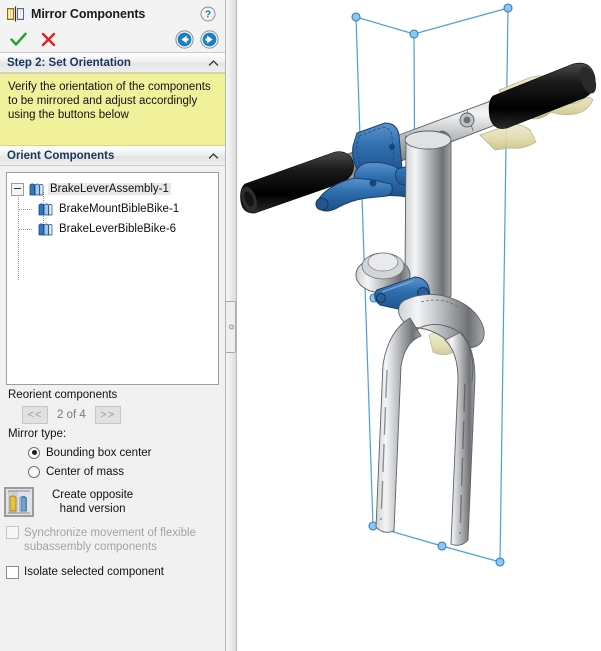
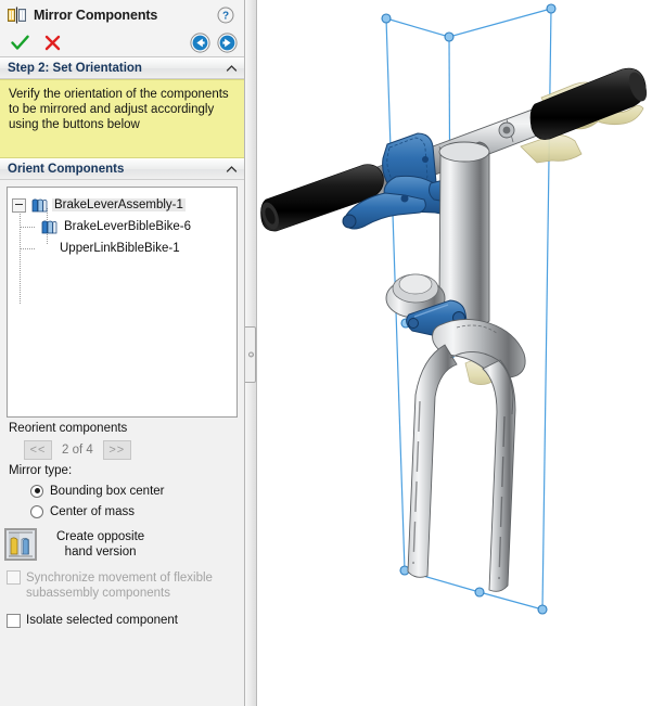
  Mirror Components
  ?
  Step 2: Set Orientation
  Verify the orientation of the components to be mirrored and adjust accordingly using the buttons below
  Orient Components
  BrakeLeverAssembly-1
- BrakeMountBibleBike-1
  BrakeLeverBibleBike-6
+ UpperLinkBibleBike-1
  Reorient components
  <<
  2 of 4
  >>
  Mirror type:
  Bounding box center
  Center of mass
  Create opposite
  hand version
  Synchronize movement of flexible subassembly components
  Isolate selected component
